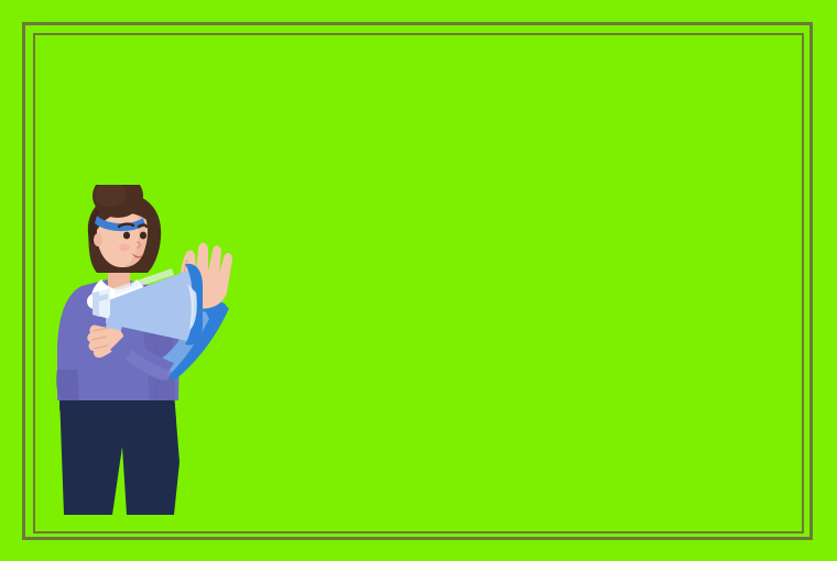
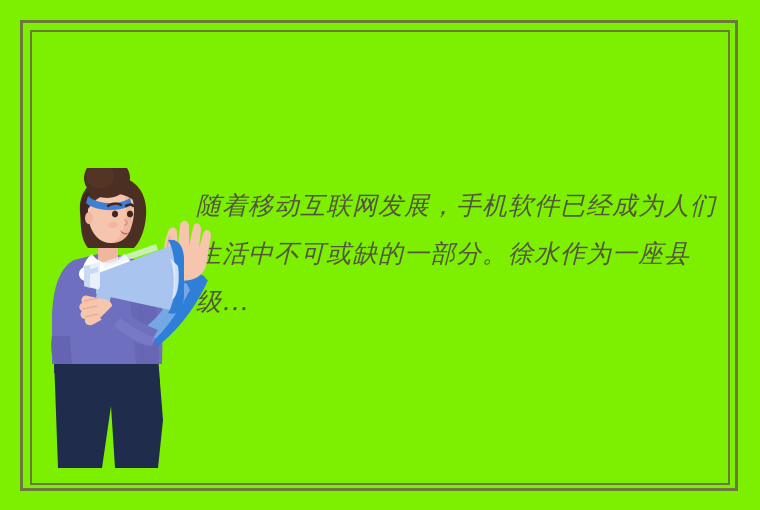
+ 随着移动互联网发展，手机软件已经成为人们生活中不可或缺的一部分。徐水作为一座县级...
